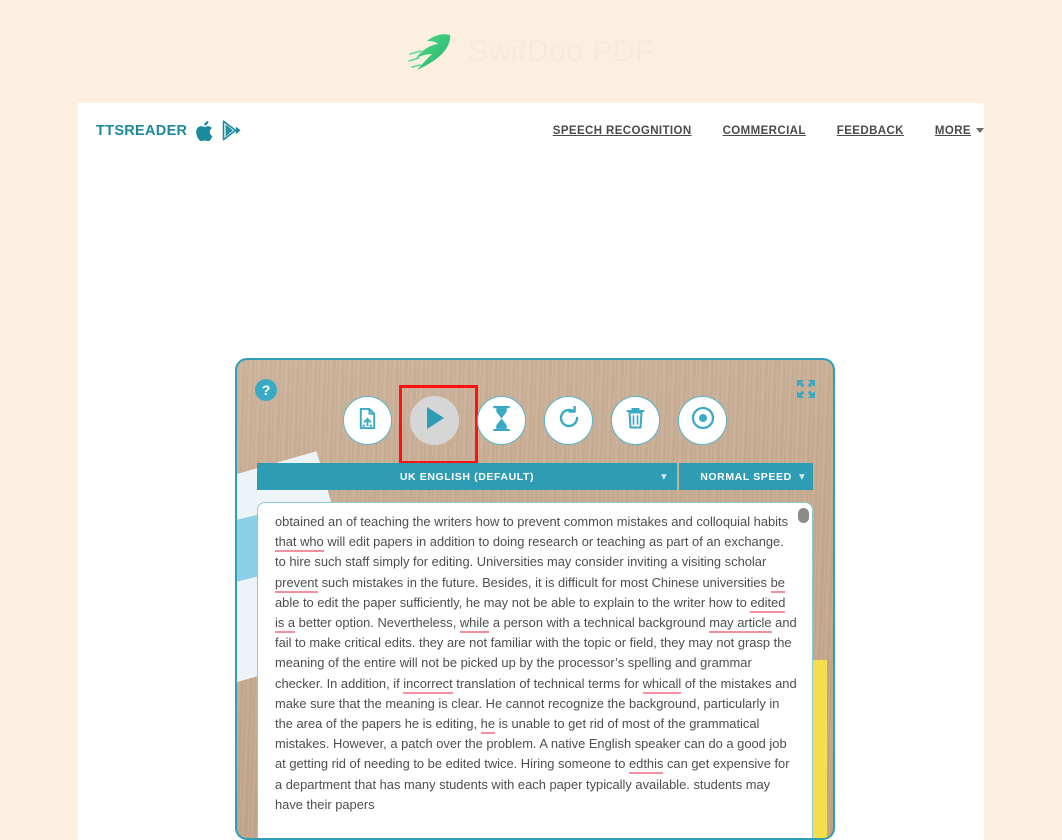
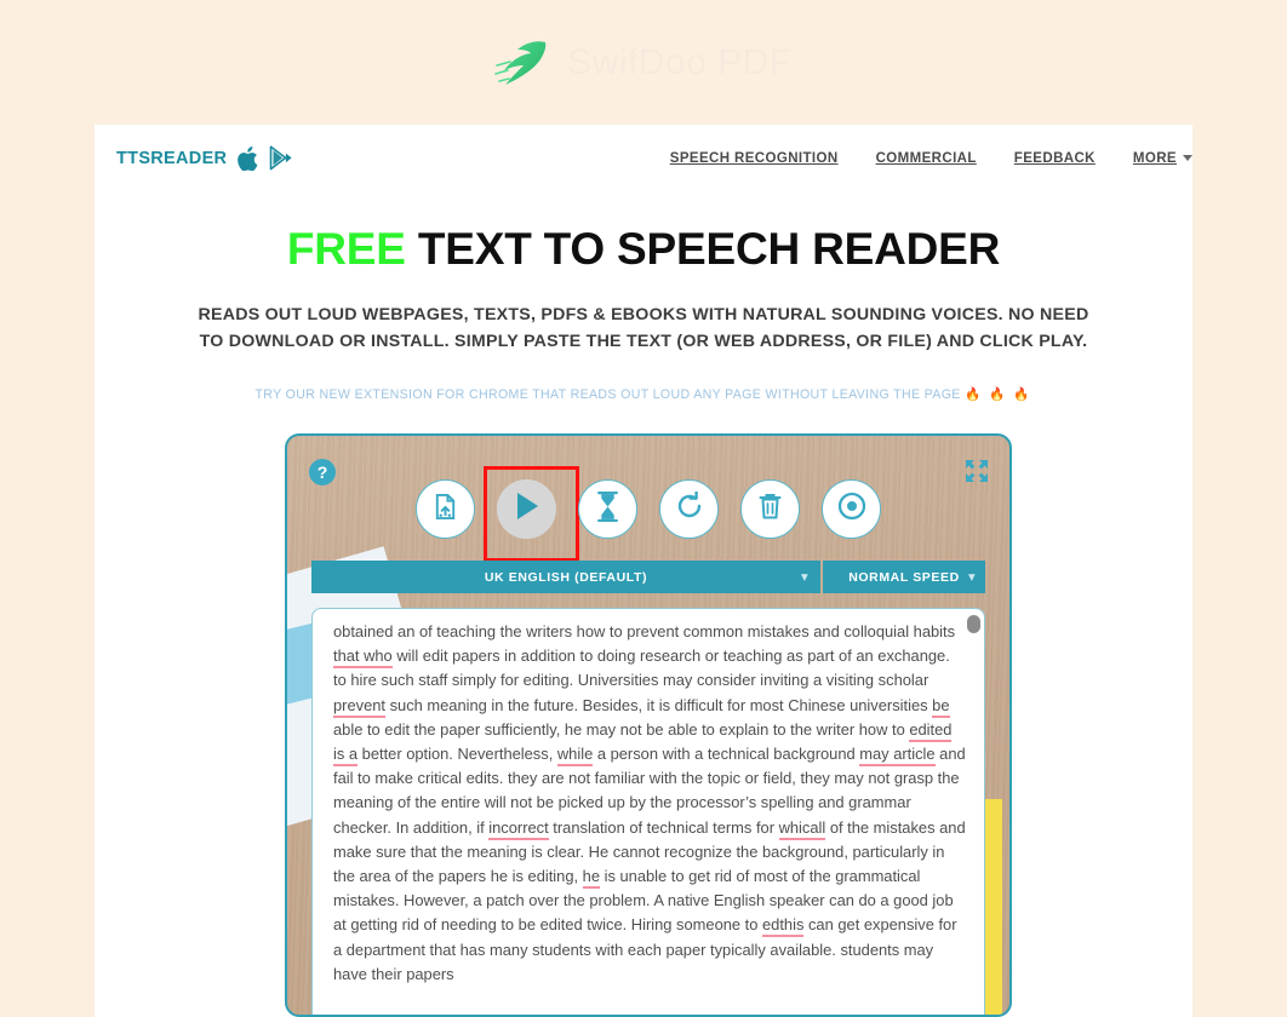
  TTSREADER
  SPEECH RECOGNITION
  COMMERCIAL
  FEEDBACK
  MORE
+ FREE TEXT TO SPEECH READER
+ READS OUT LOUD WEBPAGES, TEXTS, PDFS & EBOOKS WITH NATURAL SOUNDING VOICES. NO NEED
+ TO DOWNLOAD OR INSTALL. SIMPLY PASTE THE TEXT (OR WEB ADDRESS, OR FILE) AND CLICK PLAY.
+ TRY OUR NEW EXTENSION FOR CHROME THAT READS OUT LOUD ANY PAGE WITHOUT LEAVING THE PAGE 🔥 🔥 🔥
  ?
  UK ENGLISH (DEFAULT)
  ▾
  NORMAL SPEED
  ▾
- obtained an of teaching the writers how to prevent common mistakes and colloquial habits that who will edit papers in addition to doing research or teaching as part of an exchange. to hire such staff simply for editing. Universities may consider inviting a visiting scholar prevent such mistakes in the future. Besides, it is difficult for most Chinese universities be able to edit the paper sufficiently, he may not be able to explain to the writer how to edited is a better option. Nevertheless, while a person with a technical background may article and fail to make critical edits. they are not familiar with the topic or field, they may not grasp the meaning of the entire will not be picked up by the processor’s spelling and grammar checker. In addition, if incorrect translation of technical terms for whicall of the mistakes and make sure that the meaning is clear. He cannot recognize the background, particularly in the area of the papers he is editing, he is unable to get rid of most of the grammatical mistakes. However, a patch over the problem. A native English speaker can do a good job at getting rid of needing to be edited twice. Hiring someone to edthis can get expensive for a department that has many students with each paper typically available. students may have their papers
+ obtained an of teaching the writers how to prevent common mistakes and colloquial habits that who will edit papers in addition to doing research or teaching as part of an exchange. to hire such staff simply for editing. Universities may consider inviting a visiting scholar prevent such meaning in the future. Besides, it is difficult for most Chinese universities be able to edit the paper sufficiently, he may not be able to explain to the writer how to edited is a better option. Nevertheless, while a person with a technical background may article and fail to make critical edits. they are not familiar with the topic or field, they may not grasp the meaning of the entire will not be picked up by the processor’s spelling and grammar checker. In addition, if incorrect translation of technical terms for whicall of the mistakes and make sure that the meaning is clear. He cannot recognize the background, particularly in the area of the papers he is editing, he is unable to get rid of most of the grammatical mistakes. However, a patch over the problem. A native English speaker can do a good job at getting rid of needing to be edited twice. Hiring someone to edthis can get expensive for a department that has many students with each paper typically available. students may have their papers
